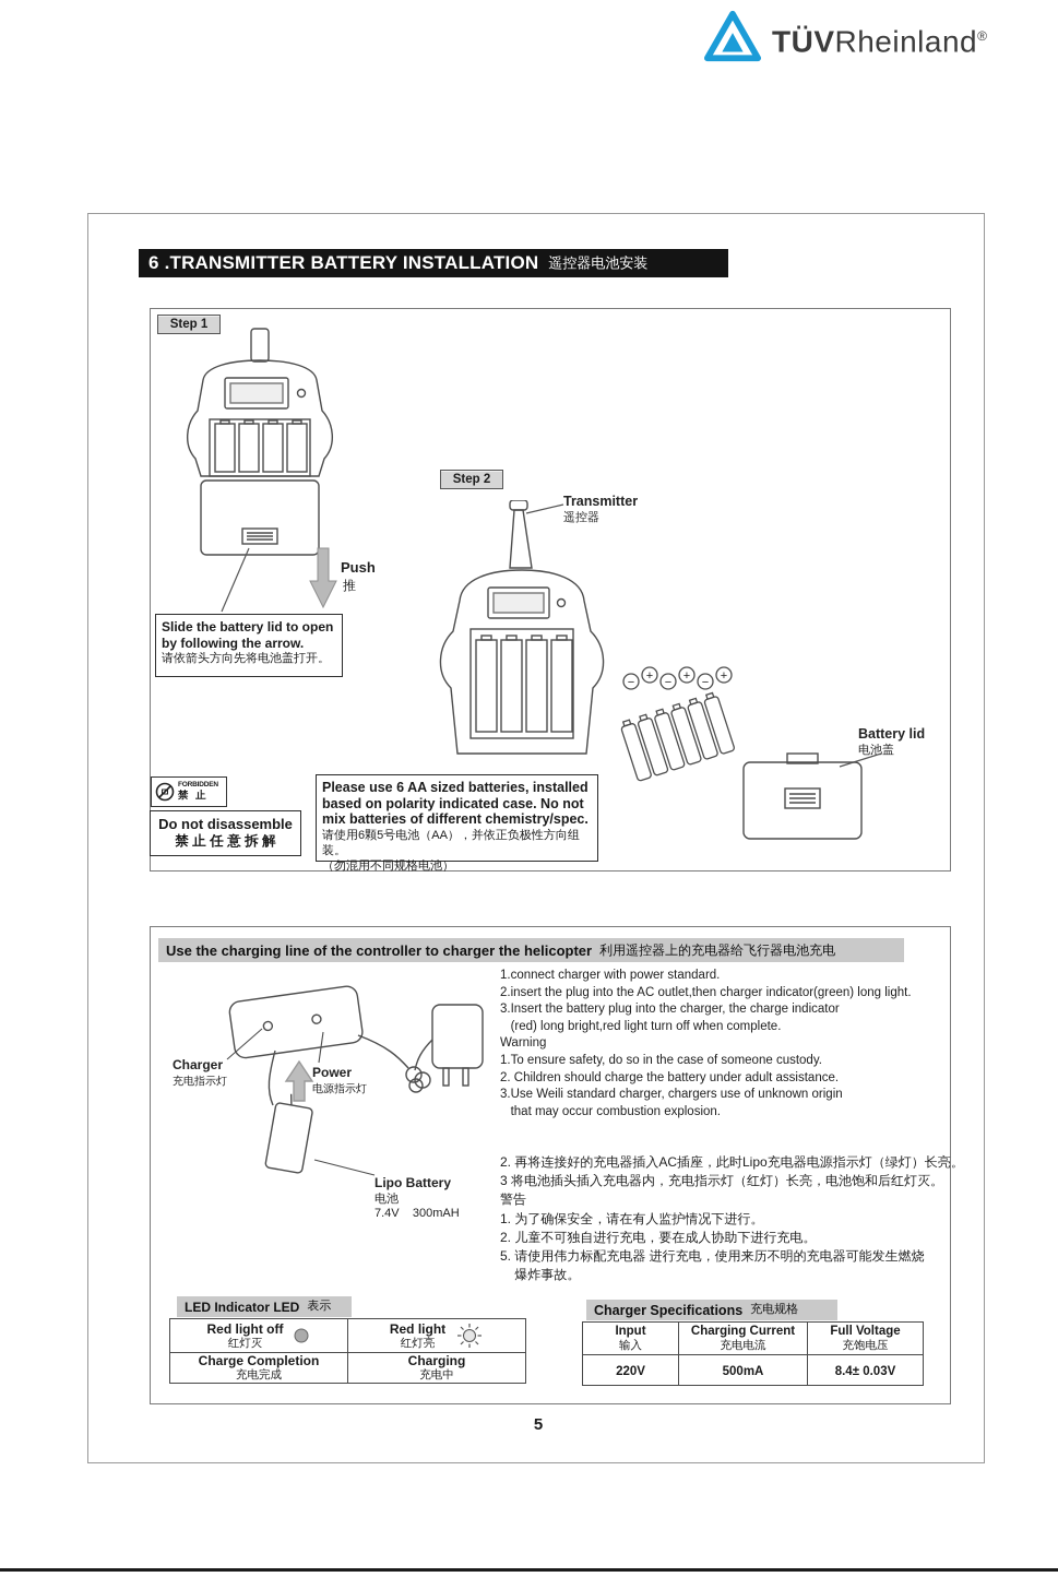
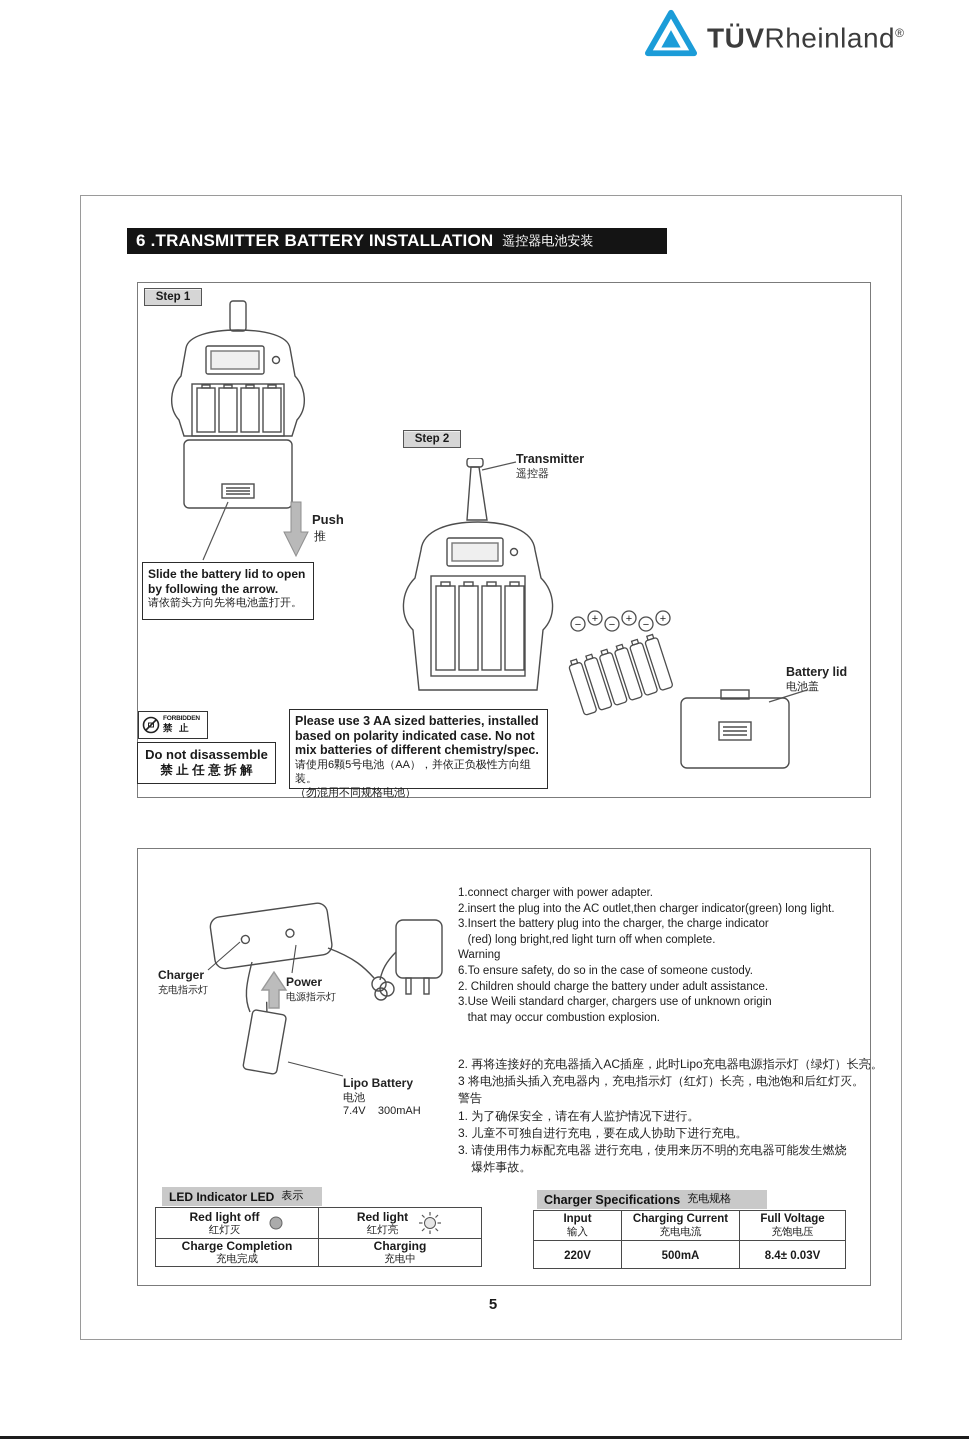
  TÜVRheinland®
  6 .TRANSMITTER BATTERY INSTALLATION
  遥控器电池安装
  Step 1
  Push
  推
  Slide the battery lid to open by following the arrow.
  请依箭头方向先将电池盖打开。
  Step 2
  Transmitter
  遥控器
  −
  +
  −
  +
  −
  +
  Battery lid
  电池盖
  禁 止
  Do not disassemble
  禁 止 任 意 拆 解
- Please use 6 AA sized batteries, installed based on polarity indicated case. No not mix batteries of different chemistry/spec.
+ Please use 3 AA sized batteries, installed based on polarity indicated case. No not mix batteries of different chemistry/spec.
  请使用6颗5号电池（AA），并依正负极性方向组装。
  （勿混用不同规格电池）
- Use the charging line of the controller to charger the helicopter
- 利用遥控器上的充电器给飞行器电池充电
  Charger
  充电指示灯
  Power
  电源指示灯
  Lipo Battery
  电池
  7.4V 300mAH
- 1.connect charger with power standard.
+ 1.connect charger with power adapter.
  2.insert the plug into the AC outlet,then charger indicator(green) long light.
  3.Insert the battery plug into the charger, the charge indicator
  (red) long bright,red light turn off when complete.
  Warning
- 1.To ensure safety, do so in the case of someone custody.
+ 6.To ensure safety, do so in the case of someone custody.
  2. Children should charge the battery under adult assistance.
  3.Use Weili standard charger, chargers use of unknown origin
  that may occur combustion explosion.
  2. 再将连接好的充电器插入AC插座，此时Lipo充电器电源指示灯（绿灯）长亮。
  3 将电池插头插入充电器内，充电指示灯（红灯）长亮，电池饱和后红灯灭。
  警告
  1. 为了确保安全，请在有人监护情况下进行。
- 2. 儿童不可独自进行充电，要在成人协助下进行充电。
+ 3. 儿童不可独自进行充电，要在成人协助下进行充电。
- 5. 请使用伟力标配充电器 进行充电，使用来历不明的充电器可能发生燃烧
+ 3. 请使用伟力标配充电器 进行充电，使用来历不明的充电器可能发生燃烧
  爆炸事故。
  LED Indicator LED
  表示
  Red light off 红灯灭	Red light 红灯亮
  Charge Completion 充电完成	Charging 充电中
  Charger Specifications
  充电规格
  Input 输入	Charging Current 充电电流	Full Voltage 充饱电压
  220V	500mA	8.4± 0.03V
  5
